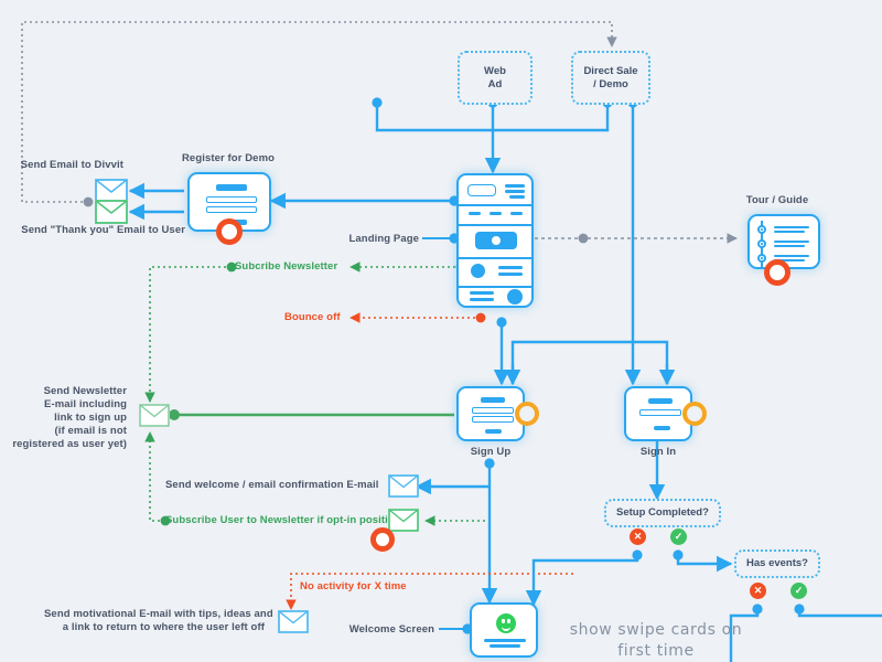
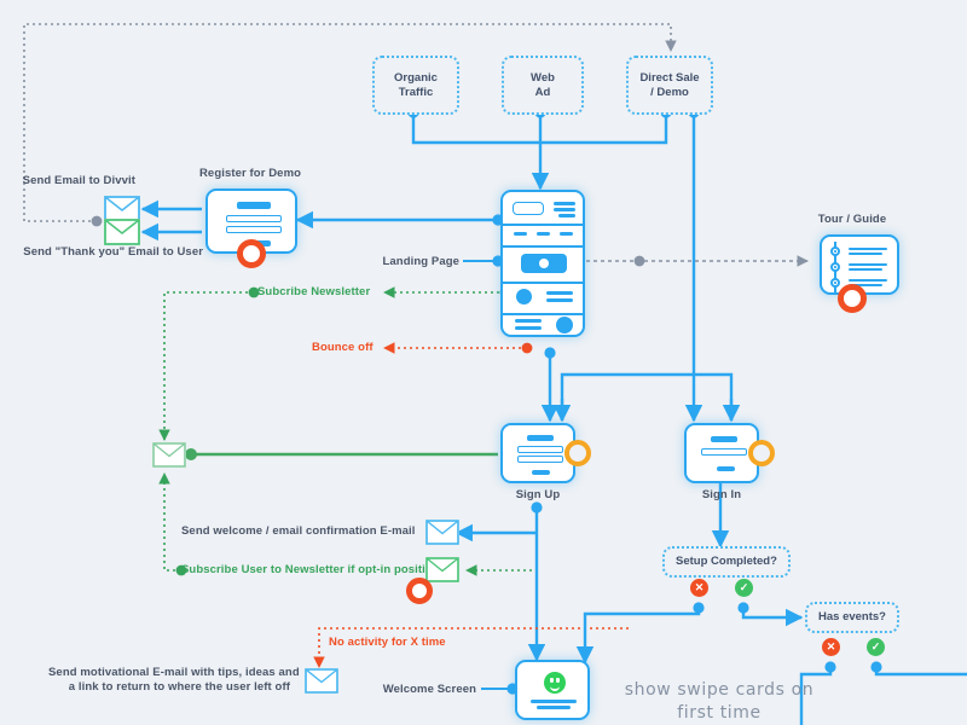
+ Organic
+ Traffic
  Web
  Ad
  Direct Sale
  / Demo
  Register for Demo
  Send Email to Divvit
  Send "Thank you" Email to User
  Landing Page
  Tour / Guide
  Subcribe Newsletter
  Bounce off
  No activity for X time
- Send Newsletter
- E-mail including
- link to sign up
- (if email is not
- registered as user yet)
  Sign Up
  Sign In
  Send welcome / email confirmation E-mail
  Subscribe User to Newsletter if opt-in positi
  Send motivational E-mail with tips, ideas and
  a link to return to where the user left off
  Welcome Screen
  Setup Completed?
  ✕
  ✓
  Has events?
  ✕
  ✓
  show swipe cards on first time
